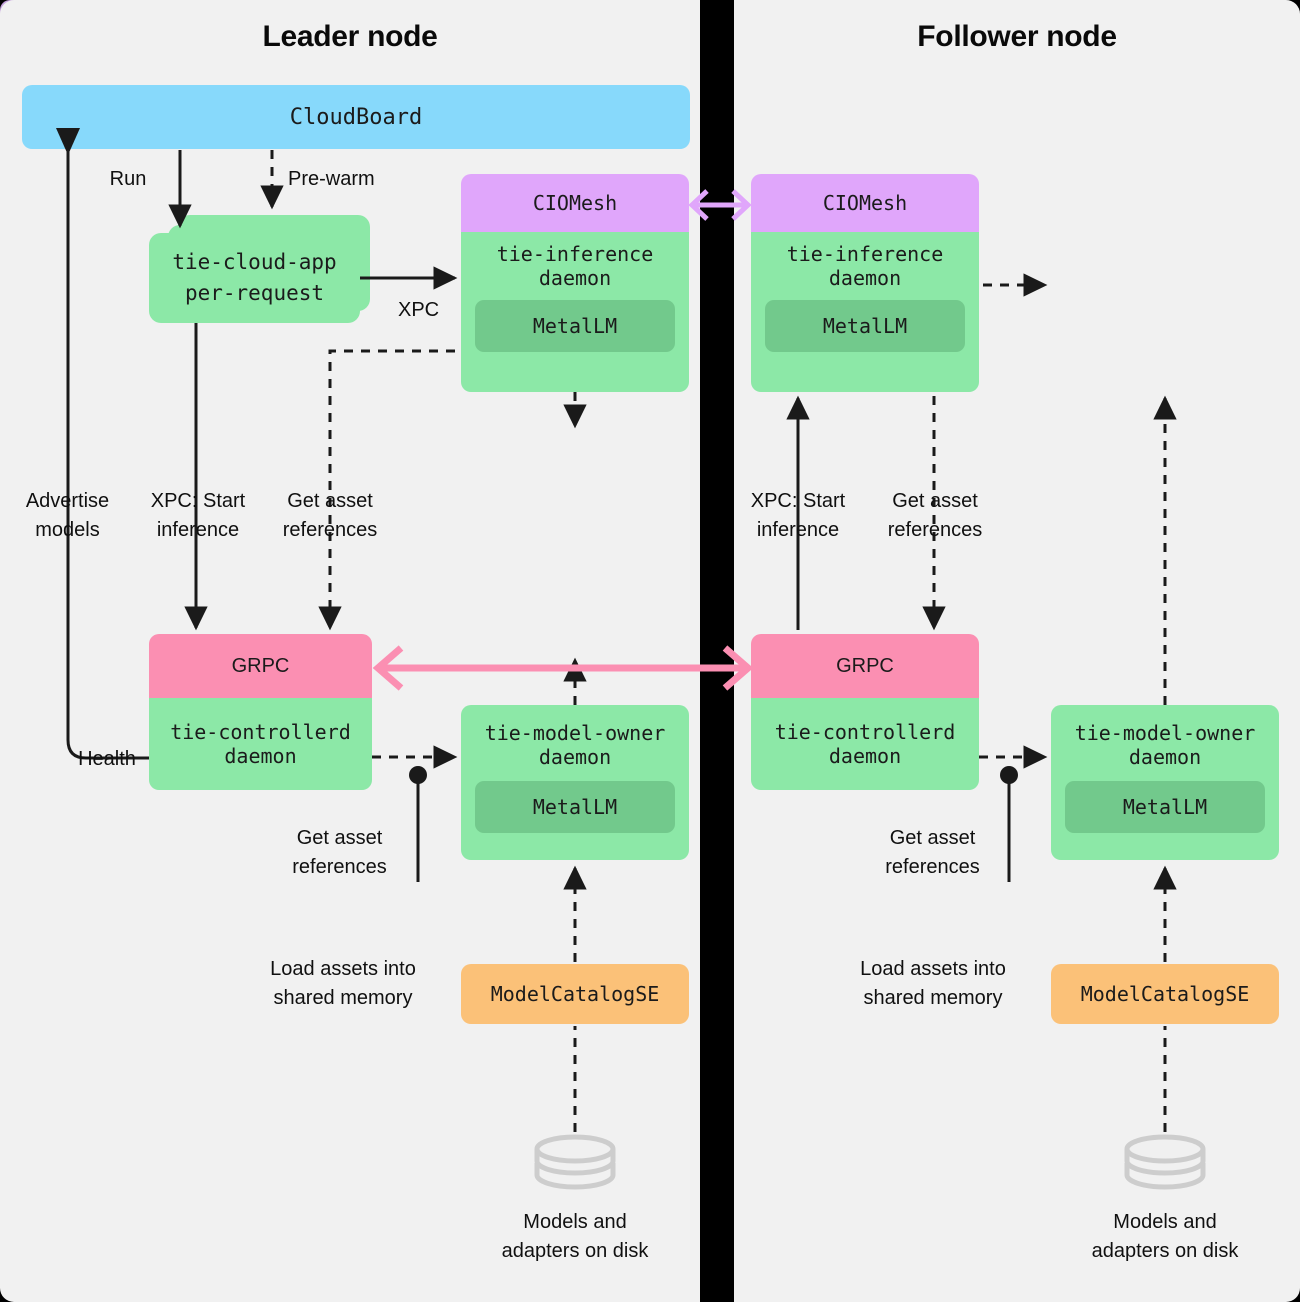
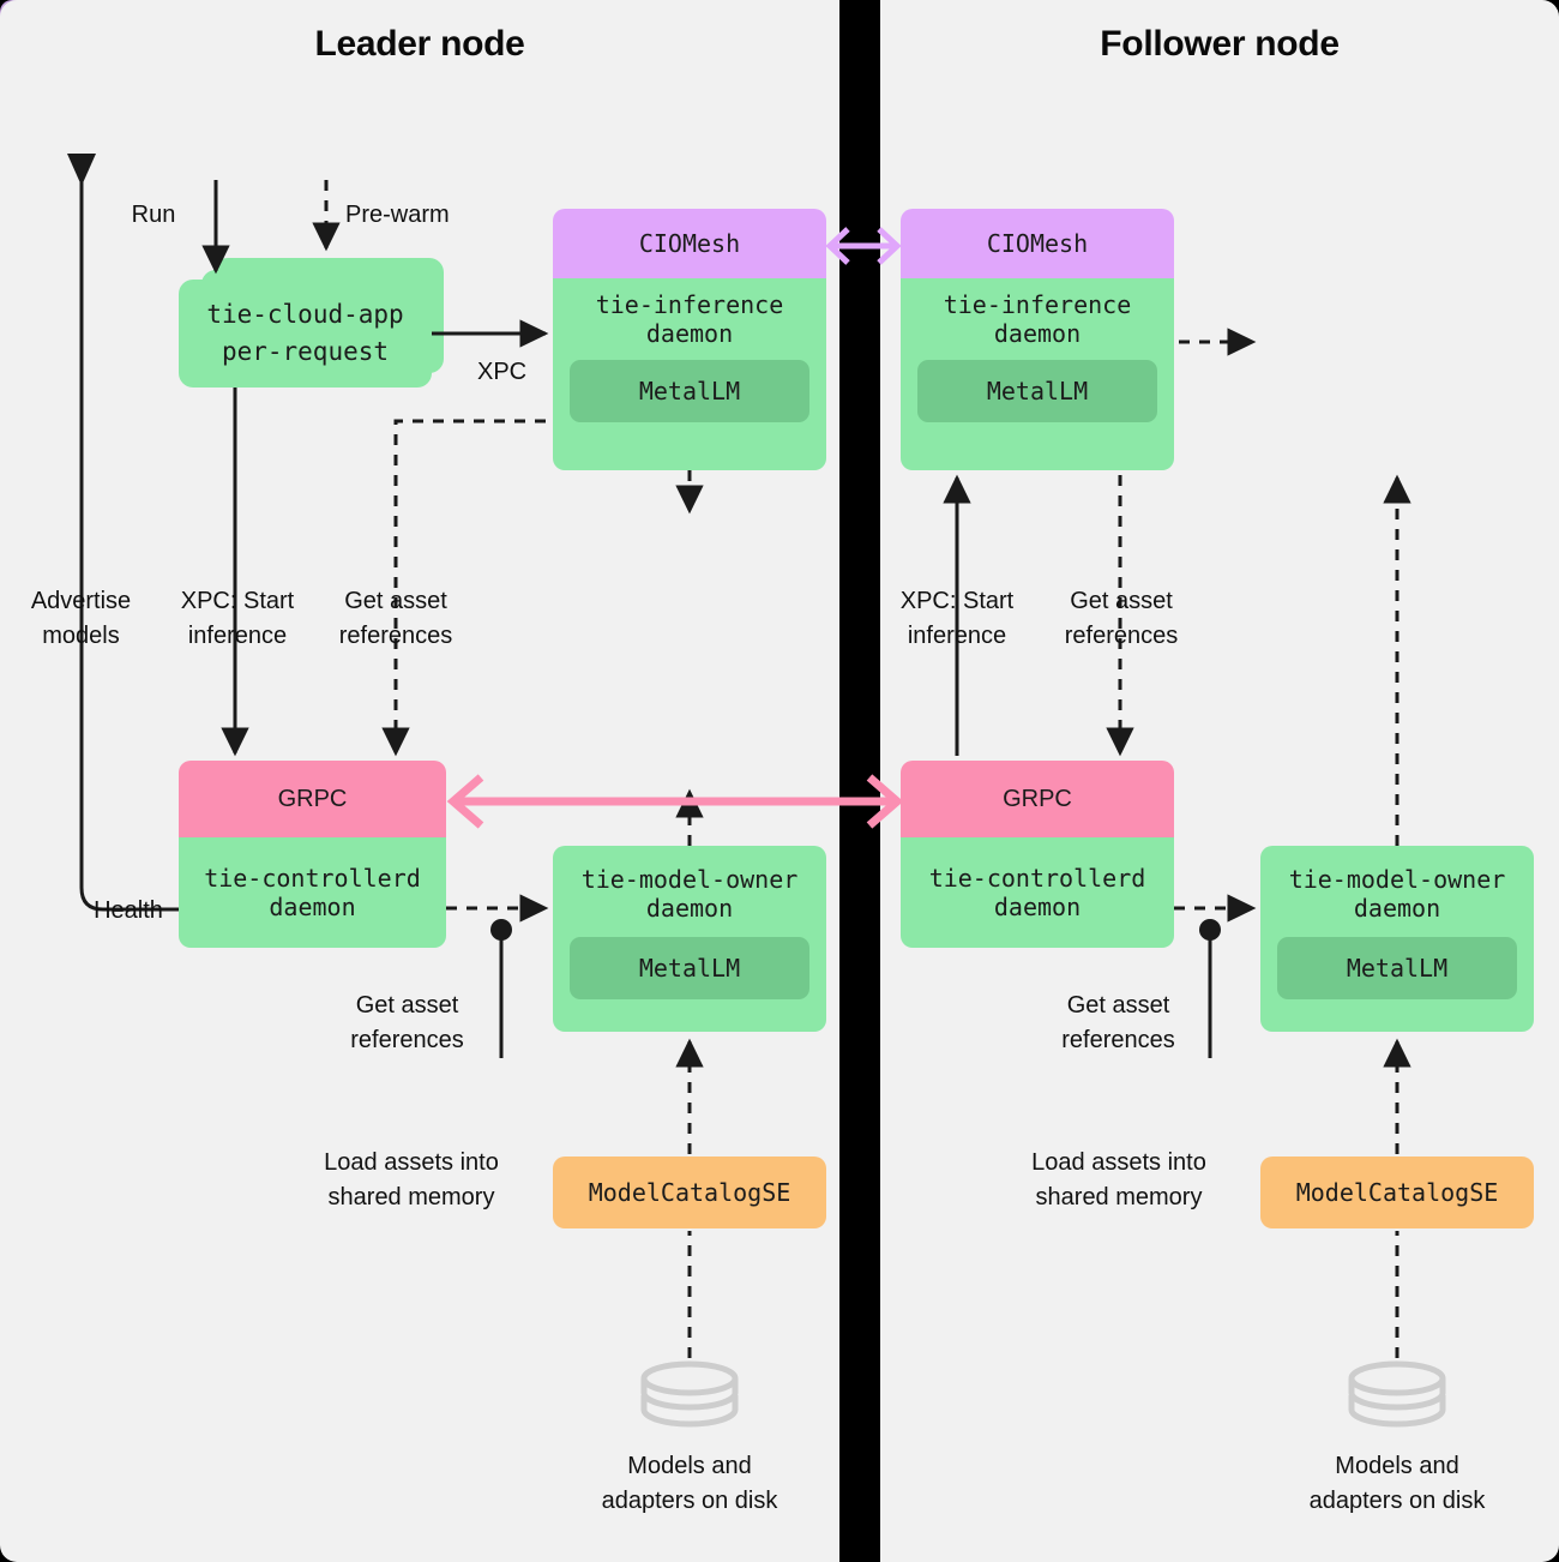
  Leader node
  Follower node
- CloudBoard
  tie-cloud-app
  per-request
  CIOMesh
  tie-inference
  daemon
  MetalLM
  GRPC
  tie-controllerd
  daemon
  tie-model-owner
  daemon
  MetalLM
  ModelCatalogSE
  Models and
  adapters on disk
  CIOMesh
  tie-inference
  daemon
  MetalLM
  GRPC
  tie-controllerd
  daemon
  tie-model-owner
  daemon
  MetalLM
  ModelCatalogSE
  Models and
  adapters on disk
  Run
  Pre-warm
  XPC
  Advertise
  models
  XPC: Start
  inference
  Get asset
  references
  Health
  Get asset
  references
  Load assets into
  shared memory
  XPC: Start
  inference
  Get asset
  references
  Get asset
  references
  Load assets into
  shared memory
